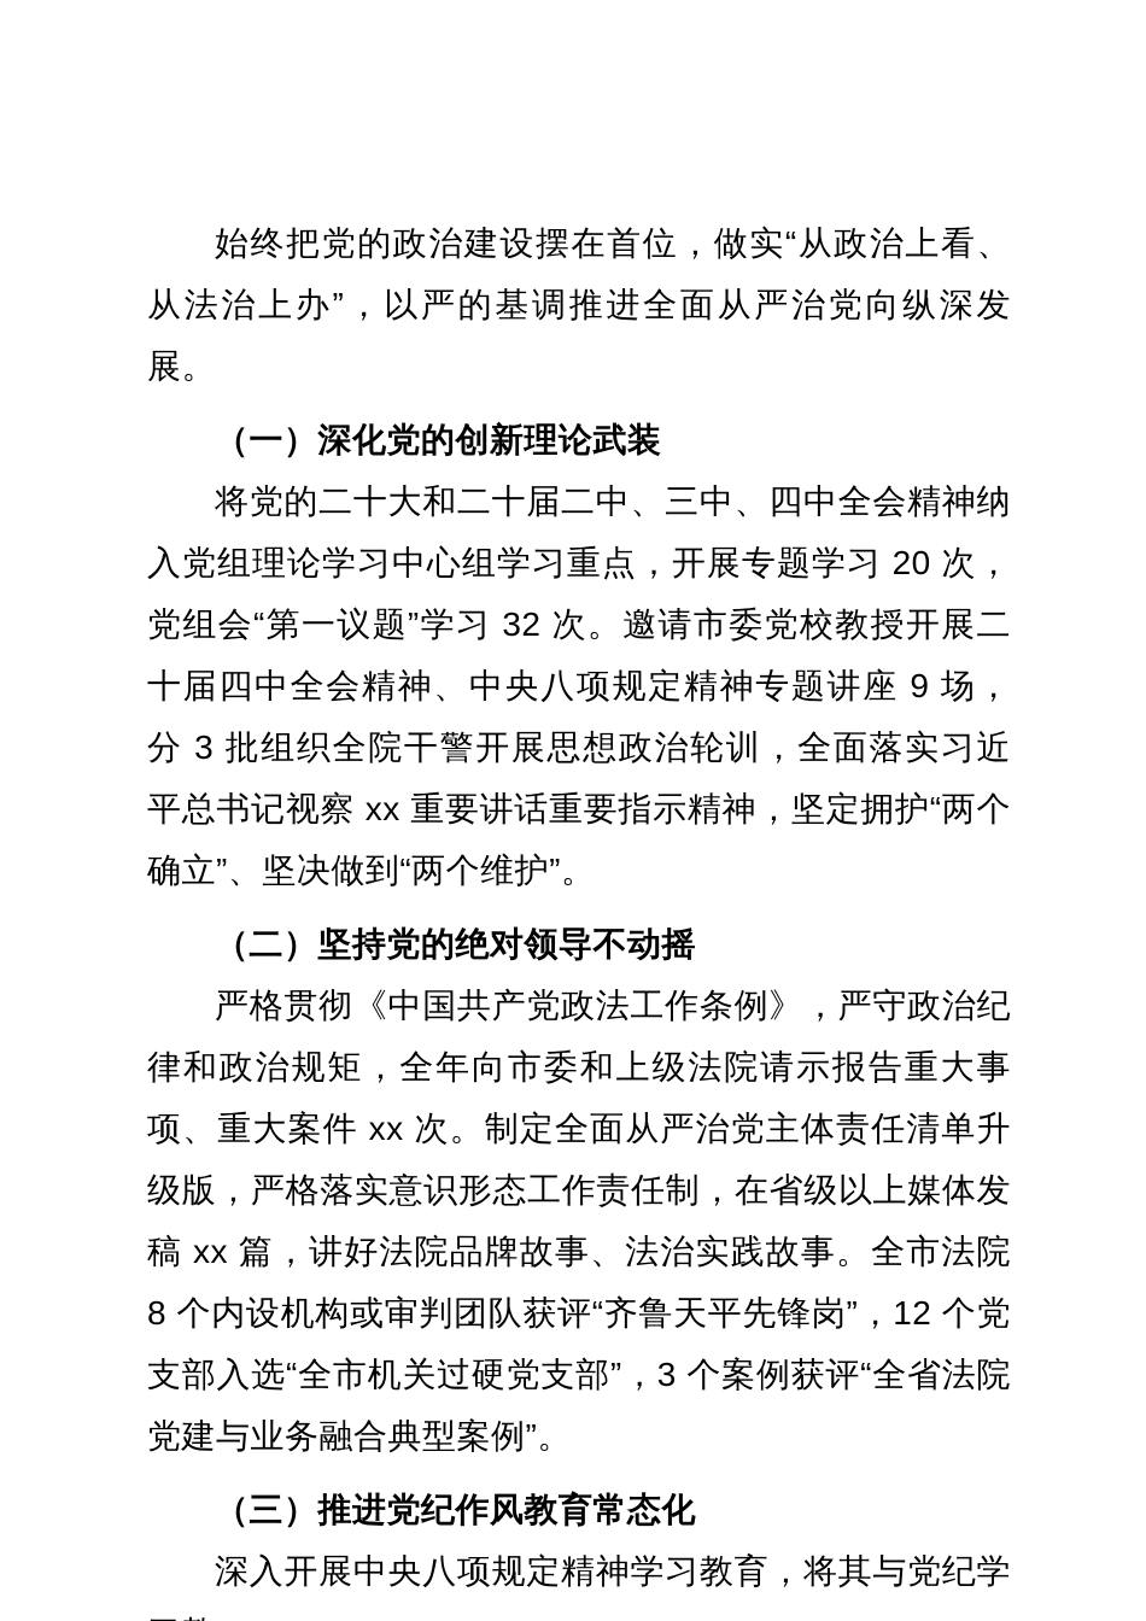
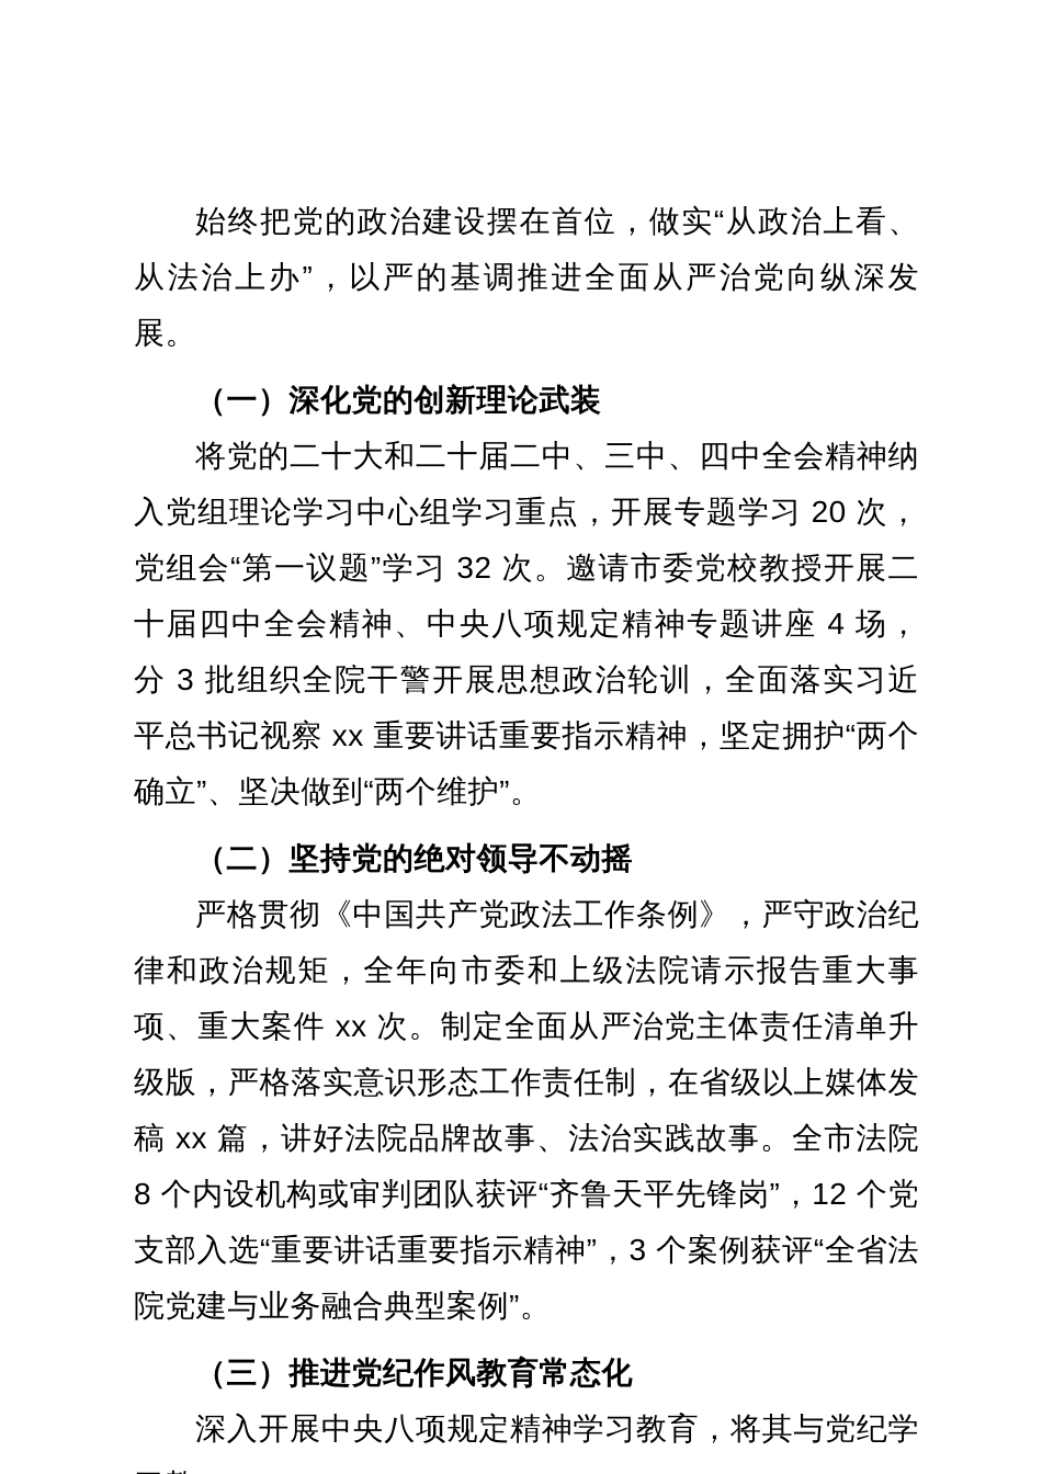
  始终把党的政治建设摆在首位，做实“从政治上看、从法治上办”，以严的基调推进全面从严治党向纵深发展。
  （一）深化党的创新理论武装
- 将党的二十大和二十届二中、三中、四中全会精神纳入党组理论学习中心组学习重点，开展专题学习 20 次，党组会“第一议题”学习 32 次。邀请市委党校教授开展二十届四中全会精神、中央八项规定精神专题讲座 9 场，分 3 批组织全院干警开展思想政治轮训，全面落实习近平总书记视察 xx 重要讲话重要指示精神，坚定拥护“两个确立”、坚决做到“两个维护”。
+ 将党的二十大和二十届二中、三中、四中全会精神纳入党组理论学习中心组学习重点，开展专题学习 20 次，党组会“第一议题”学习 32 次。邀请市委党校教授开展二十届四中全会精神、中央八项规定精神专题讲座 4 场，分 3 批组织全院干警开展思想政治轮训，全面落实习近平总书记视察 xx 重要讲话重要指示精神，坚定拥护“两个确立”、坚决做到“两个维护”。
  （二）坚持党的绝对领导不动摇
- 严格贯彻《中国共产党政法工作条例》，严守政治纪律和政治规矩，全年向市委和上级法院请示报告重大事项、重大案件 xx 次。制定全面从严治党主体责任清单升级版，严格落实意识形态工作责任制，在省级以上媒体发稿 xx 篇，讲好法院品牌故事、法治实践故事。全市法院 8 个内设机构或审判团队获评“齐鲁天平先锋岗”，12 个党支部入选“全市机关过硬党支部”，3 个案例获评“全省法院党建与业务融合典型案例”。
+ 严格贯彻《中国共产党政法工作条例》，严守政治纪律和政治规矩，全年向市委和上级法院请示报告重大事项、重大案件 xx 次。制定全面从严治党主体责任清单升级版，严格落实意识形态工作责任制，在省级以上媒体发稿 xx 篇，讲好法院品牌故事、法治实践故事。全市法院 8 个内设机构或审判团队获评“齐鲁天平先锋岗”，12 个党支部入选“重要讲话重要指示精神”，3 个案例获评“全省法院党建与业务融合典型案例”。
  （三）推进党纪作风教育常态化
  深入开展中央八项规定精神学习教育，将其与党纪学
